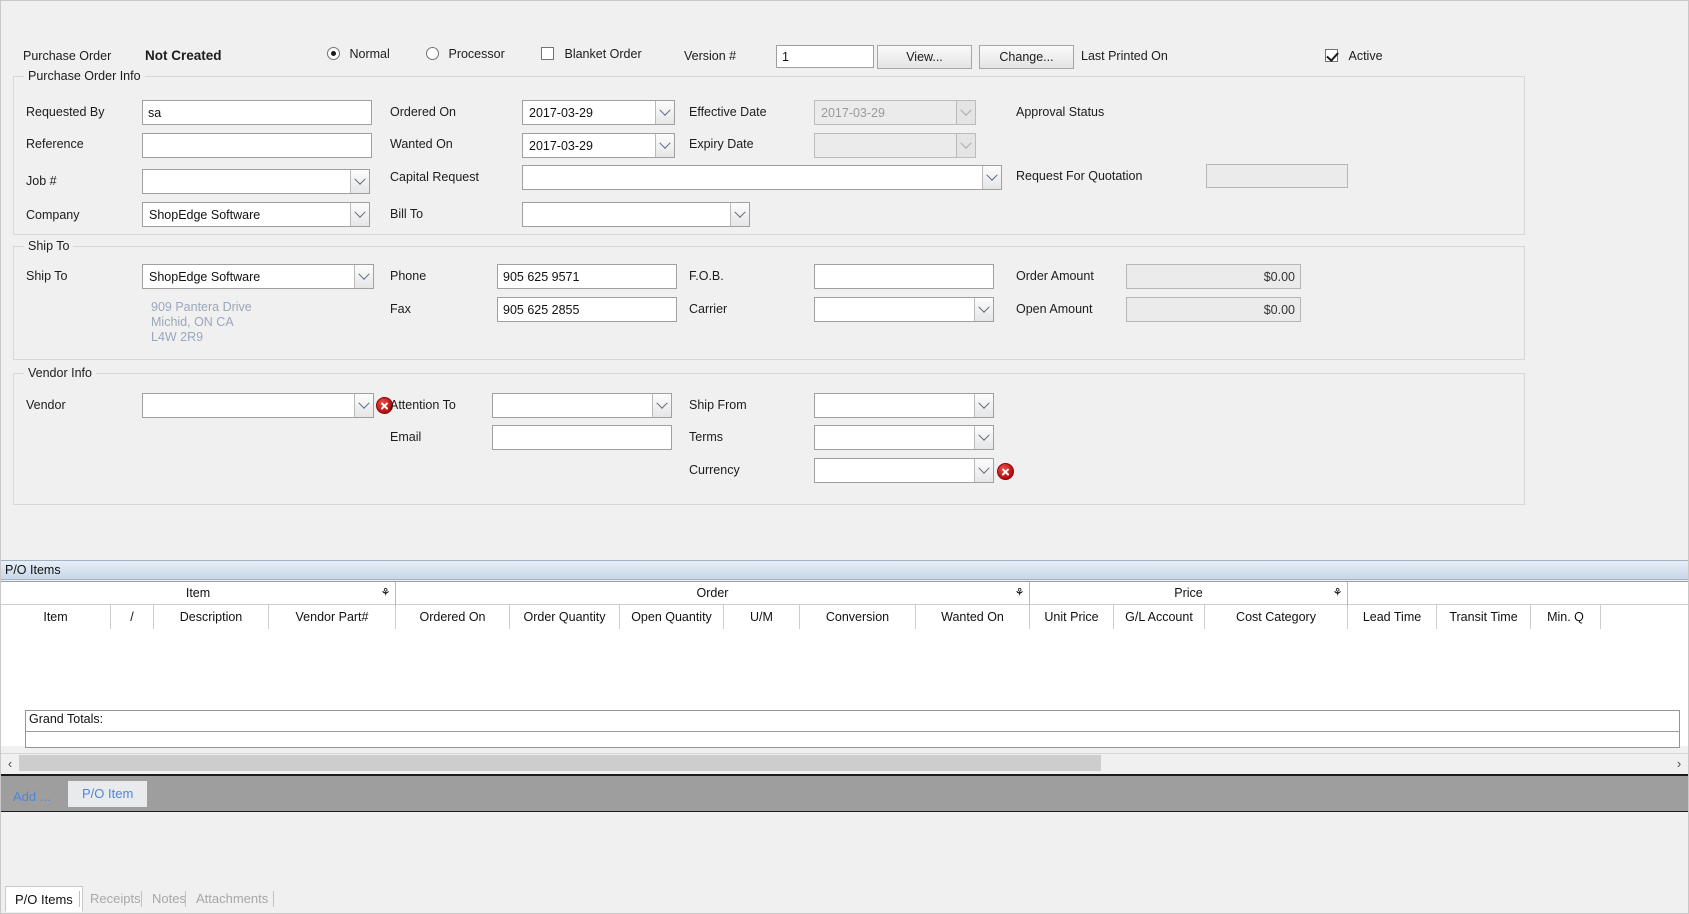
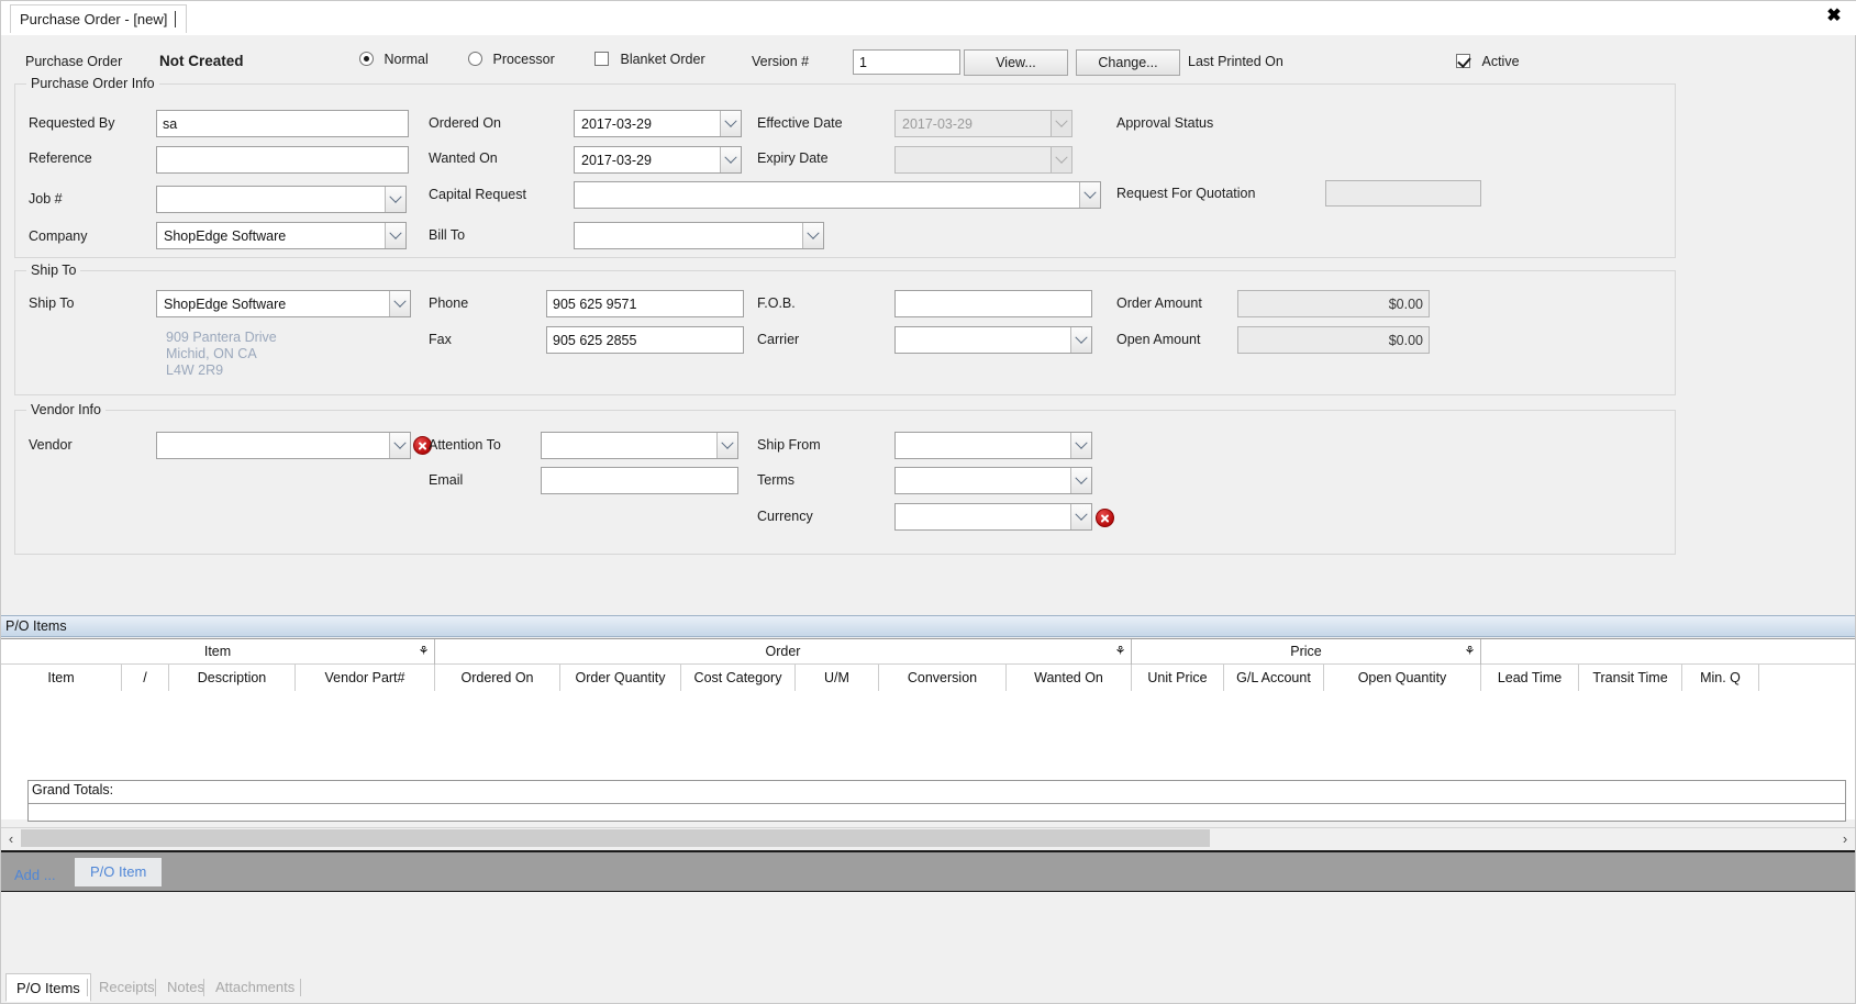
+ Purchase Order - [new]
+ ✖
  Purchase Order
  Not Created
  Normal
  Processor
  Blanket Order
  Version #
  1
  View...
  Change...
  Last Printed On
  Active
  Purchase Order Info
  Requested By
  sa
  Reference
  Job #
  Company
  ShopEdge Software
  Ordered On
  2017-03-29
  Wanted On
  2017-03-29
  Capital Request
  Bill To
  Effective Date
  2017-03-29
  Expiry Date
  Approval Status
  Request For Quotation
  Ship To
  Ship To
  ShopEdge Software
  909 Pantera Drive
  Michid, ON CA
  L4W 2R9
  Phone
  905 625 9571
  Fax
  905 625 2855
  F.O.B.
  Carrier
  Order Amount
  $0.00
  Open Amount
  $0.00
  Vendor Info
  Vendor
  Attention To
  Email
  Ship From
  Terms
  Currency
  P/O Items
  Item
  ⚘
  Order
  ⚘
  Price
  ⚘
  Item
  /
  Description
  Vendor Part#
  Ordered On
  Order Quantity
- Open Quantity
+ Cost Category
  U/M
  Conversion
  Wanted On
  Unit Price
  G/L Account
- Cost Category
+ Open Quantity
  Lead Time
  Transit Time
  Min. Q
  Grand Totals:
  ‹
  ›
  Add ...
  P/O Item
  P/O Items
  Receipts
  Notes
  Attachments
